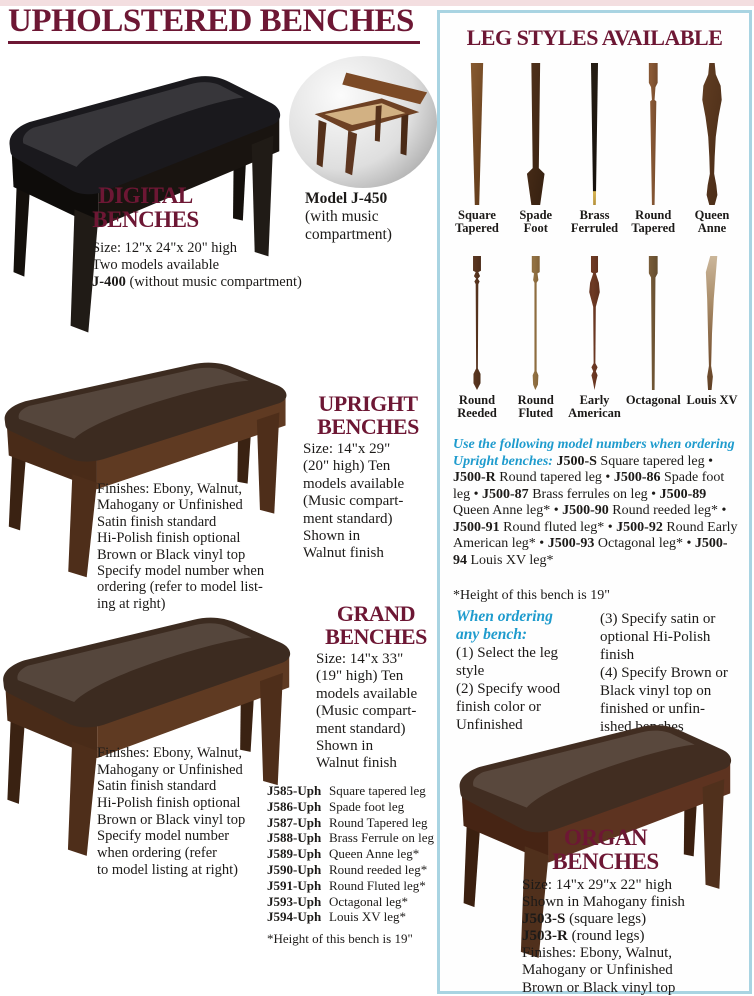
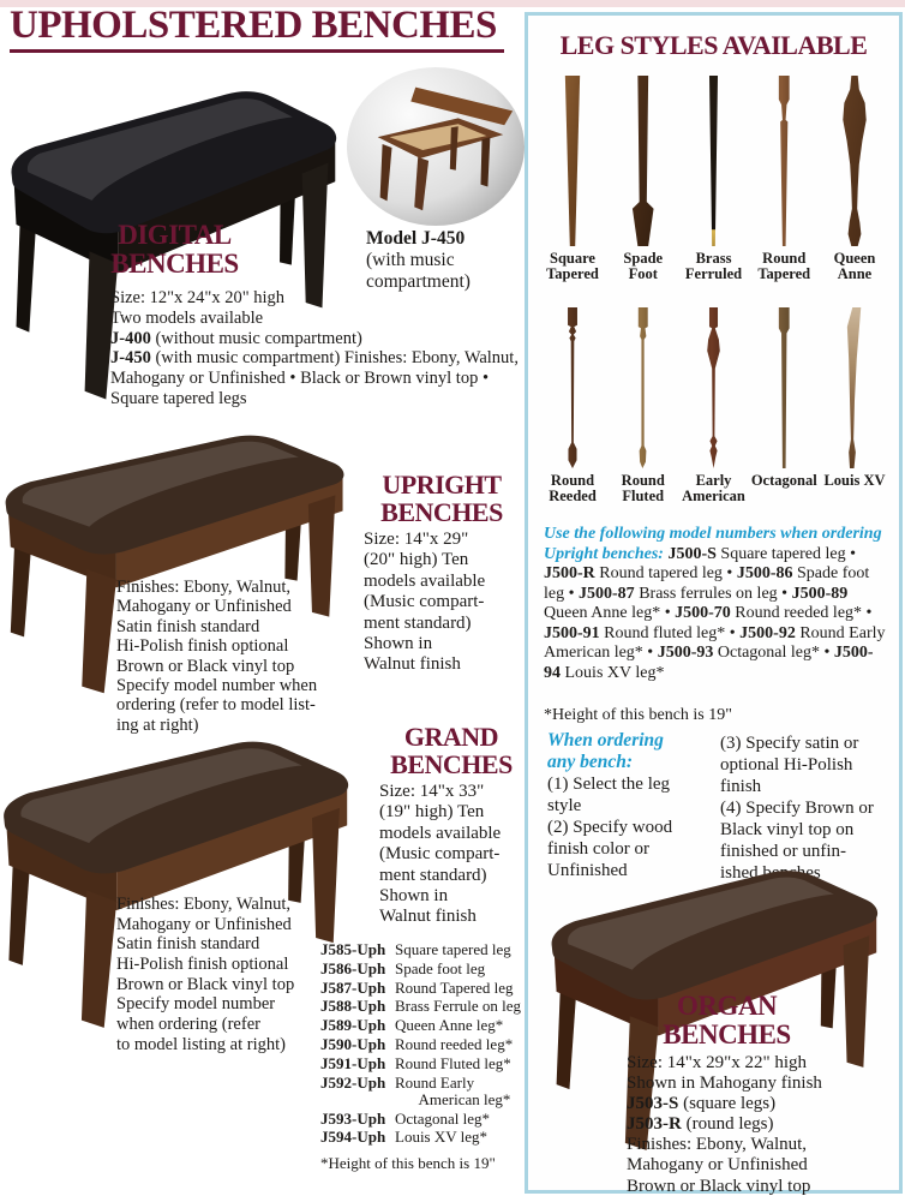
  UPHOLSTERED BENCHES
  Model J-450
  (with music
  compartment)
  DIGITAL
  BENCHES
  Size: 12"x 24"x 20" high
  Two models available
  J-400 (without music compartment)
+ J-450 (with music compartment) Finishes: Ebony, Walnut, Mahogany or Unfinished • Black or Brown vinyl top • Square tapered legs
  UPRIGHT
  BENCHES
  Size: 14"x 29"
  (20" high) Ten
  models available
  (Music compart-
  ment standard)
  Shown in
  Walnut finish
  Finishes: Ebony, Walnut,
  Mahogany or Unfinished
  Satin finish standard
  Hi-Polish finish optional
  Brown or Black vinyl top
  Specify model number when
  ordering (refer to model list-
  ing at right)
  GRAND
  BENCHES
  Size: 14"x 33"
  (19" high) Ten
  models available
  (Music compart-
  ment standard)
  Shown in
  Walnut finish
  Finishes: Ebony, Walnut,
  Mahogany or Unfinished
  Satin finish standard
  Hi-Polish finish optional
  Brown or Black vinyl top
  Specify model number
  when ordering (refer
  to model listing at right)
  J585-Uph
  Square tapered leg
  J586-Uph
  Spade foot leg
  J587-Uph
  Round Tapered leg
  J588-Uph
  Brass Ferrule on leg
  J589-Uph
  Queen Anne leg*
  J590-Uph
  Round reeded leg*
  J591-Uph
  Round Fluted leg*
+ J592-Uph
+ Round Early
+ American leg*
  J593-Uph
  Octagonal leg*
  J594-Uph
  Louis XV leg*
  *Height of this bench is 19"
  LEG STYLES AVAILABLE
  Square
  Tapered
  Spade
  Foot
  Brass
  Ferruled
  Round
  Tapered
  Queen
  Anne
  Round
  Reeded
  Round
  Fluted
  Early
  American
  Octagonal
  Louis XV
- Use the following model numbers when ordering Upright benches: J500-S Square tapered leg • J500-R Round tapered leg • J500-86 Spade foot leg • J500-87 Brass ferrules on leg • J500-89 Queen Anne leg* • J500-90 Round reeded leg* • J500-91 Round fluted leg* • J500-92 Round Early American leg* • J500-93 Octagonal leg* • J500-94 Louis XV leg*
+ Use the following model numbers when ordering Upright benches: J500-S Square tapered leg • J500-R Round tapered leg • J500-86 Spade foot leg • J500-87 Brass ferrules on leg • J500-89 Queen Anne leg* • J500-70 Round reeded leg* • J500-91 Round fluted leg* • J500-92 Round Early American leg* • J500-93 Octagonal leg* • J500-94 Louis XV leg*
  *Height of this bench is 19"
  When ordering
  any bench:
  (1) Select the leg
  style
  (2) Specify wood
  finish color or
  Unfinished
  (3) Specify satin or
  optional Hi-Polish
  finish
  (4) Specify Brown or
  Black vinyl top on
  finished or unfin-
  ORGAN
  BENCHES
  Size: 14"x 29"x 22" high
  Shown in Mahogany finish
  J503-S (square legs)
  J503-R (round legs)
  Finishes: Ebony, Walnut,
  Mahogany or Unfinished
  Brown or Black vinyl top
